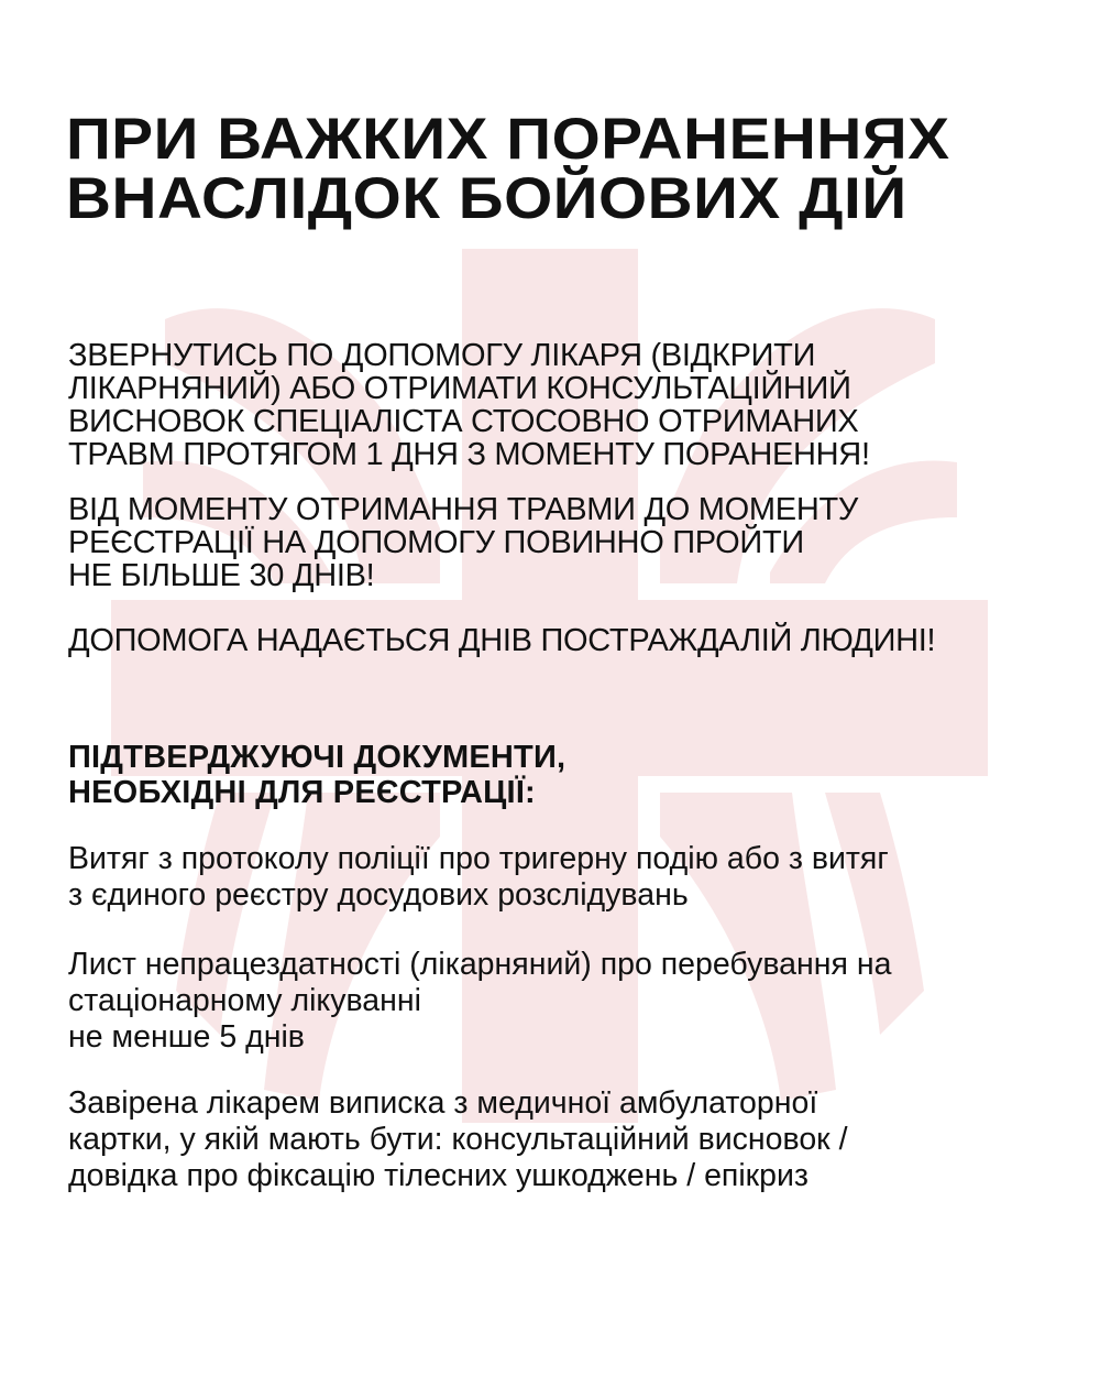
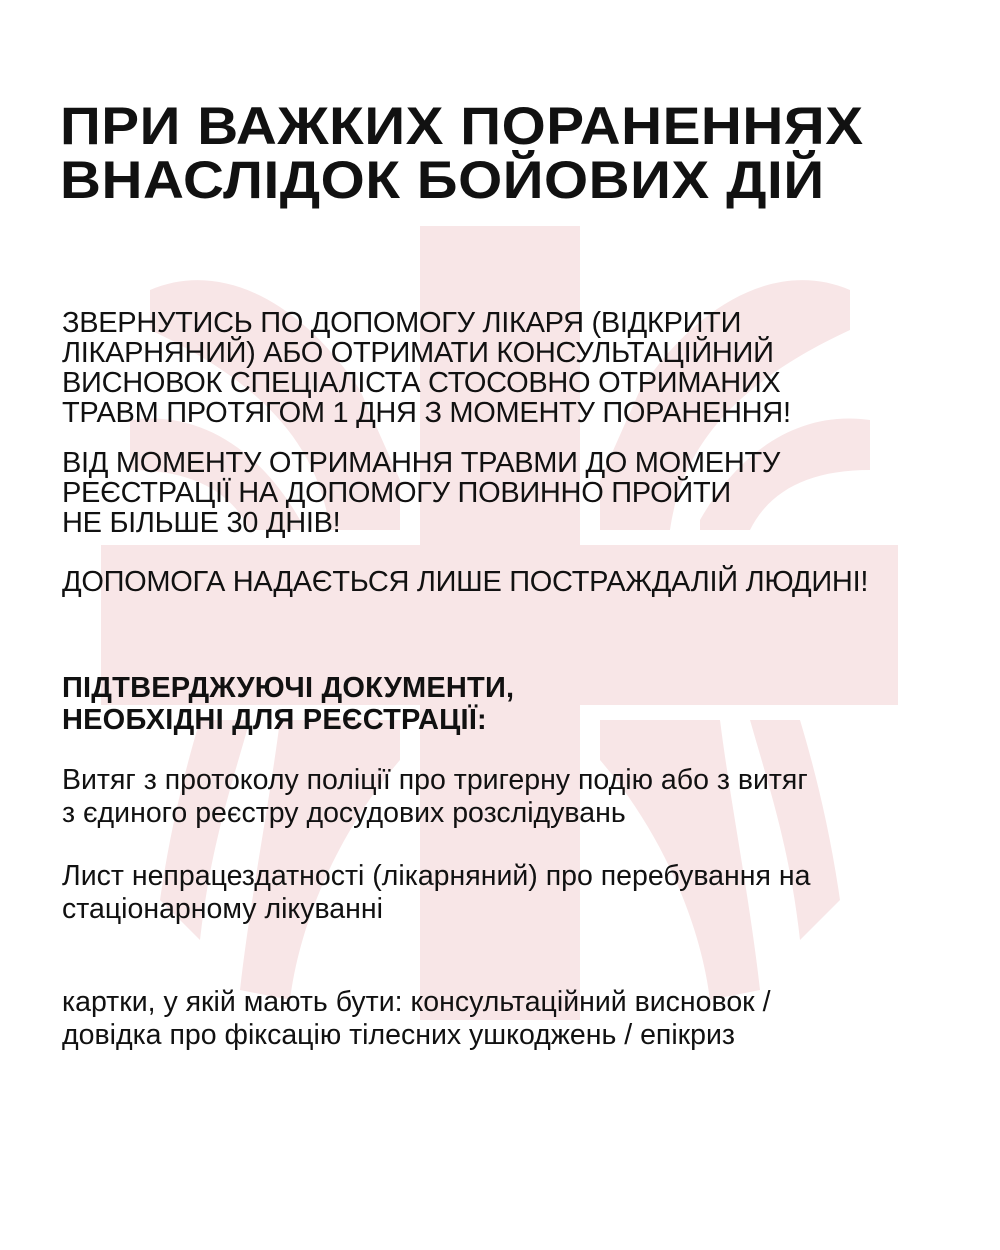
  ПРИ ВАЖКИХ ПОРАНЕННЯХ
  ВНАСЛІДОК БОЙОВИХ ДІЙ
  ЗВЕРНУТИСЬ ПО ДОПОМОГУ ЛІКАРЯ (ВІДКРИТИ
  ЛІКАРНЯНИЙ) АБО ОТРИМАТИ КОНСУЛЬТАЦІЙНИЙ
  ВИСНОВОК СПЕЦІАЛІСТА СТОСОВНО ОТРИМАНИХ
  ТРАВМ ПРОТЯГОМ 1 ДНЯ З МОМЕНТУ ПОРАНЕННЯ!
  ВІД МОМЕНТУ ОТРИМАННЯ ТРАВМИ ДО МОМЕНТУ
  РЕЄСТРАЦІЇ НА ДОПОМОГУ ПОВИННО ПРОЙТИ
  НЕ БІЛЬШЕ 30 ДНІВ!
- ДОПОМОГА НАДАЄТЬСЯ ДНІВ ПОСТРАЖДАЛІЙ ЛЮДИНІ!
+ ДОПОМОГА НАДАЄТЬСЯ ЛИШЕ ПОСТРАЖДАЛІЙ ЛЮДИНІ!
  ПІДТВЕРДЖУЮЧІ ДОКУМЕНТИ,
  НЕОБХІДНІ ДЛЯ РЕЄСТРАЦІЇ:
  Витяг з протоколу поліції про тригерну подію або з витяг
  з єдиного реєстру досудових розслідувань
  Лист непрацездатності (лікарняний) про перебування на
  стаціонарному лікуванні
- не менше 5 днів
- Завірена лікарем виписка з медичної амбулаторної
  картки, у якій мають бути: консультаційний висновок /
  довідка про фіксацію тілесних ушкоджень / епікриз
